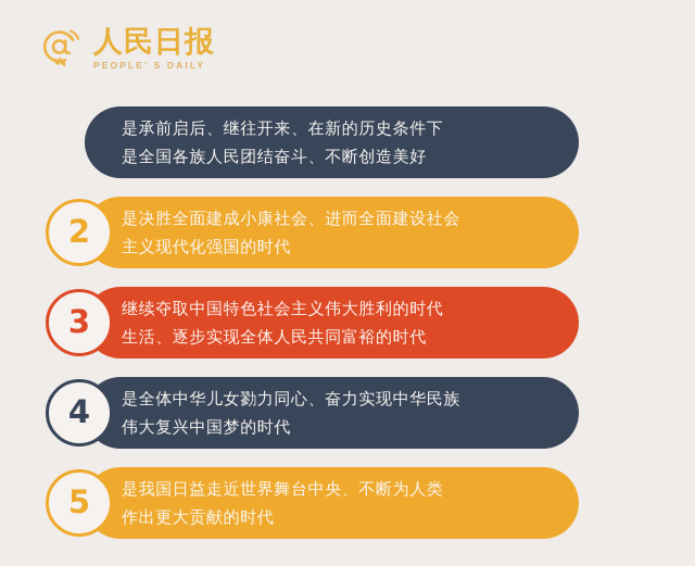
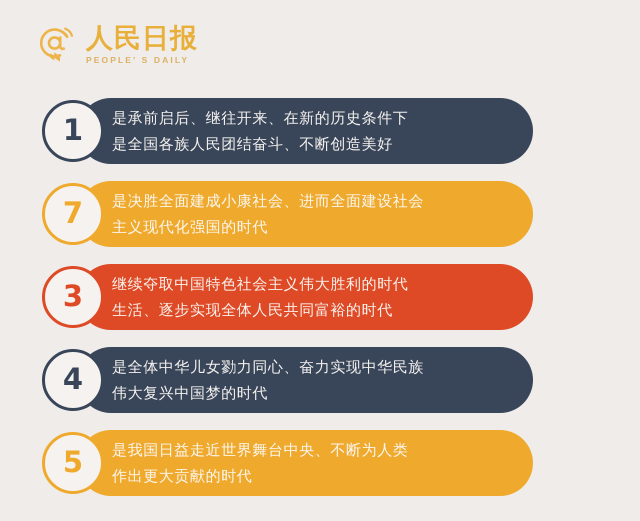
  人民日报
  PEOPLE' S DAILY
  是承前启后、继往开来、在新的历史条件下
  是全国各族人民团结奋斗、不断创造美好
+ 1
  是决胜全面建成小康社会、进而全面建设社会
  主义现代化强国的时代
- 2
+ 7
  继续夺取中国特色社会主义伟大胜利的时代
  生活、逐步实现全体人民共同富裕的时代
  3
  是全体中华儿女勠力同心、奋力实现中华民族
  伟大复兴中国梦的时代
  4
  是我国日益走近世界舞台中央、不断为人类
  作出更大贡献的时代
  5
